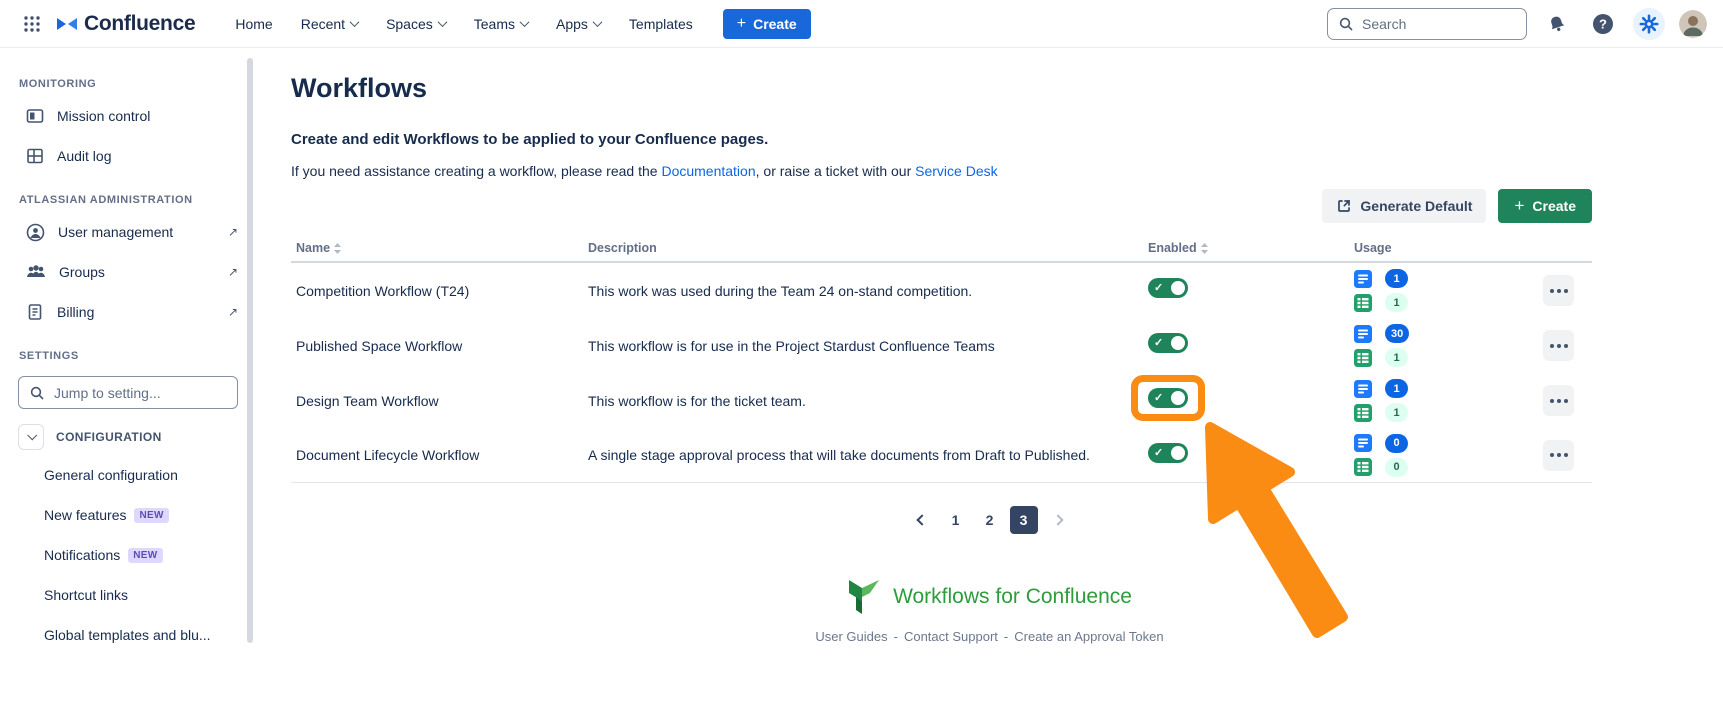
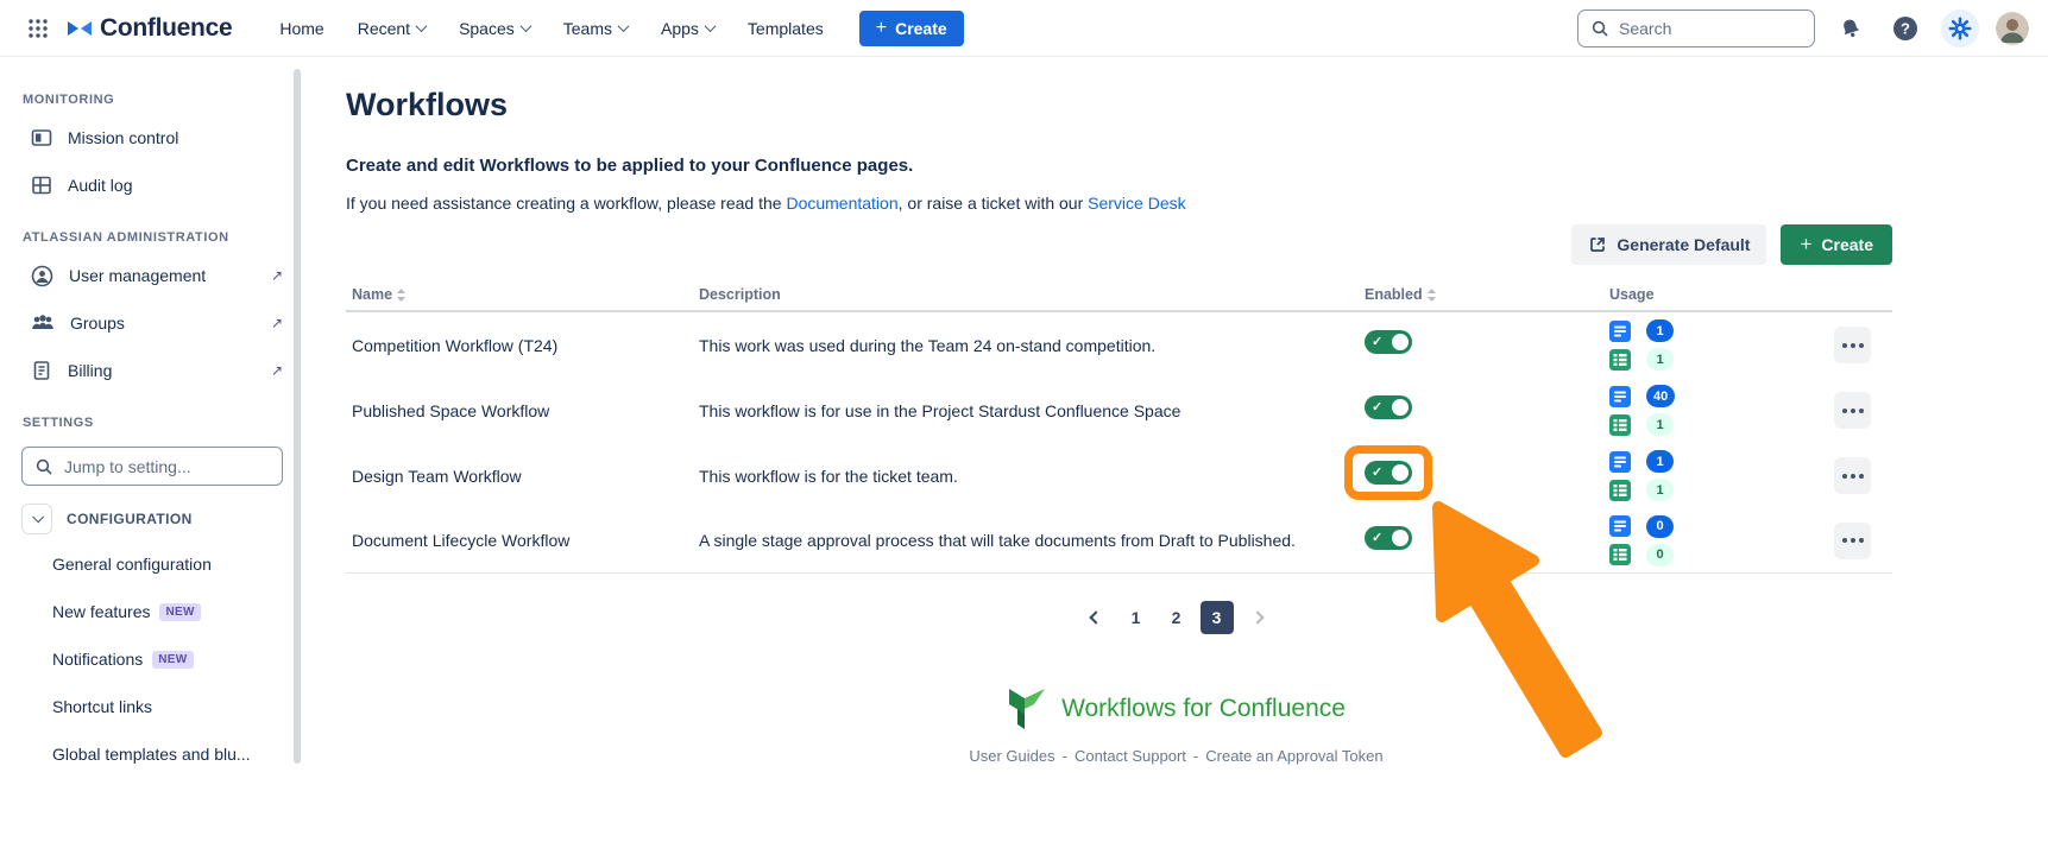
  Confluence
  Home
  Recent
  Spaces
  Teams
  Apps
  Templates
  +
  Create
  Search
  ?
  MONITORING
  Mission control
  Audit log
  ATLASSIAN ADMINISTRATION
  User management
  ↗
  Groups
  ↗
  Billing
  ↗
  SETTINGS
  Jump to setting...
  CONFIGURATION
  General configuration
  New features
  NEW
  Notifications
  NEW
  Shortcut links
  Global templates and blu...
  Workflows
  Create and edit Workflows to be applied to your Confluence pages.
  If you need assistance creating a workflow, please read the Documentation, or raise a ticket with our Service Desk
  Generate Default
  +
  Create
  Name
  Description
  Enabled
  Usage
  Competition Workflow (T24)
  This work was used during the Team 24 on-stand competition.
  ✓
  1
  1
  Published Space Workflow
- This workflow is for use in the Project Stardust Confluence Teams
+ This workflow is for use in the Project Stardust Confluence Space
  ✓
- 30
+ 40
  1
  Design Team Workflow
  This workflow is for the ticket team.
  ✓
  1
  1
  Document Lifecycle Workflow
  A single stage approval process that will take documents from Draft to Published.
  ✓
  0
  0
  1
  2
  3
  Workflows for Confluence
  User Guides
  -
  Contact Support
  -
  Create an Approval Token
